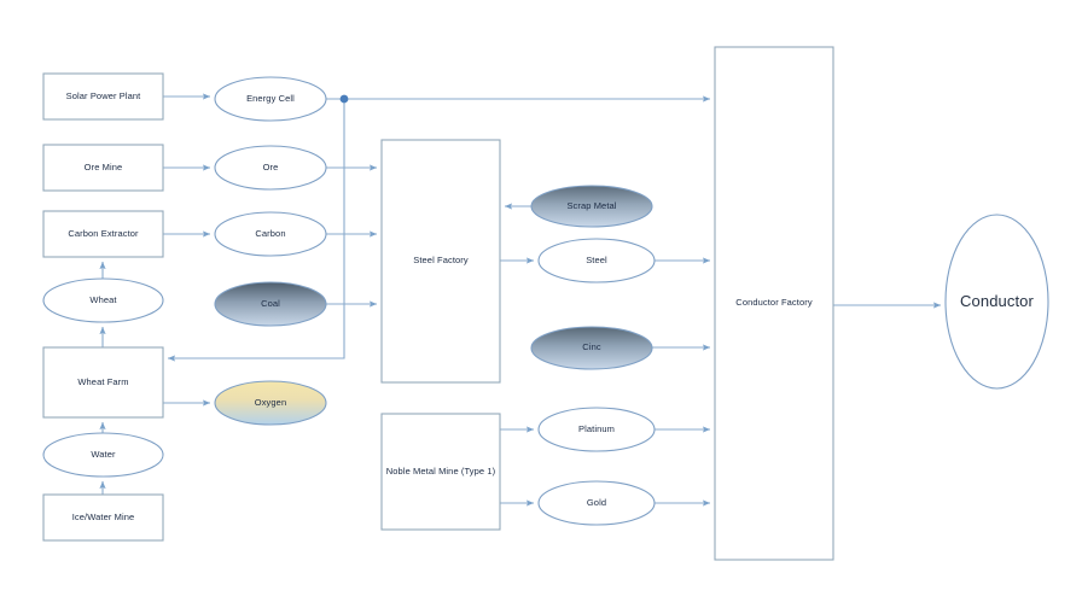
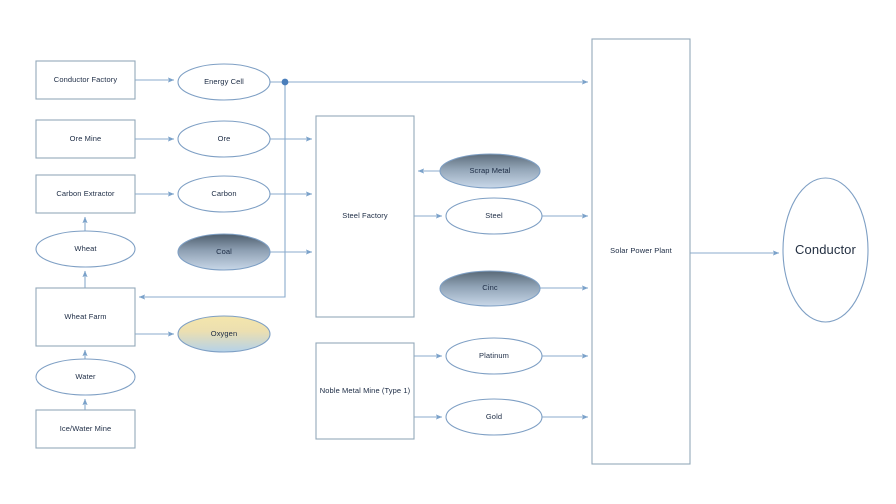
- Solar Power Plant
+ Conductor Factory
  Energy Cell
  Ore Mine
  Ore
  Carbon Extractor
  Carbon
  Wheat
  Coal
  Wheat Farm
  Oxygen
  Water
  Ice/Water Mine
  Steel Factory
  Scrap Metal
  Steel
  Cinc
  Noble Metal Mine (Type 1)
  Platinum
  Gold
- Conductor Factory
+ Solar Power Plant
  Conductor
